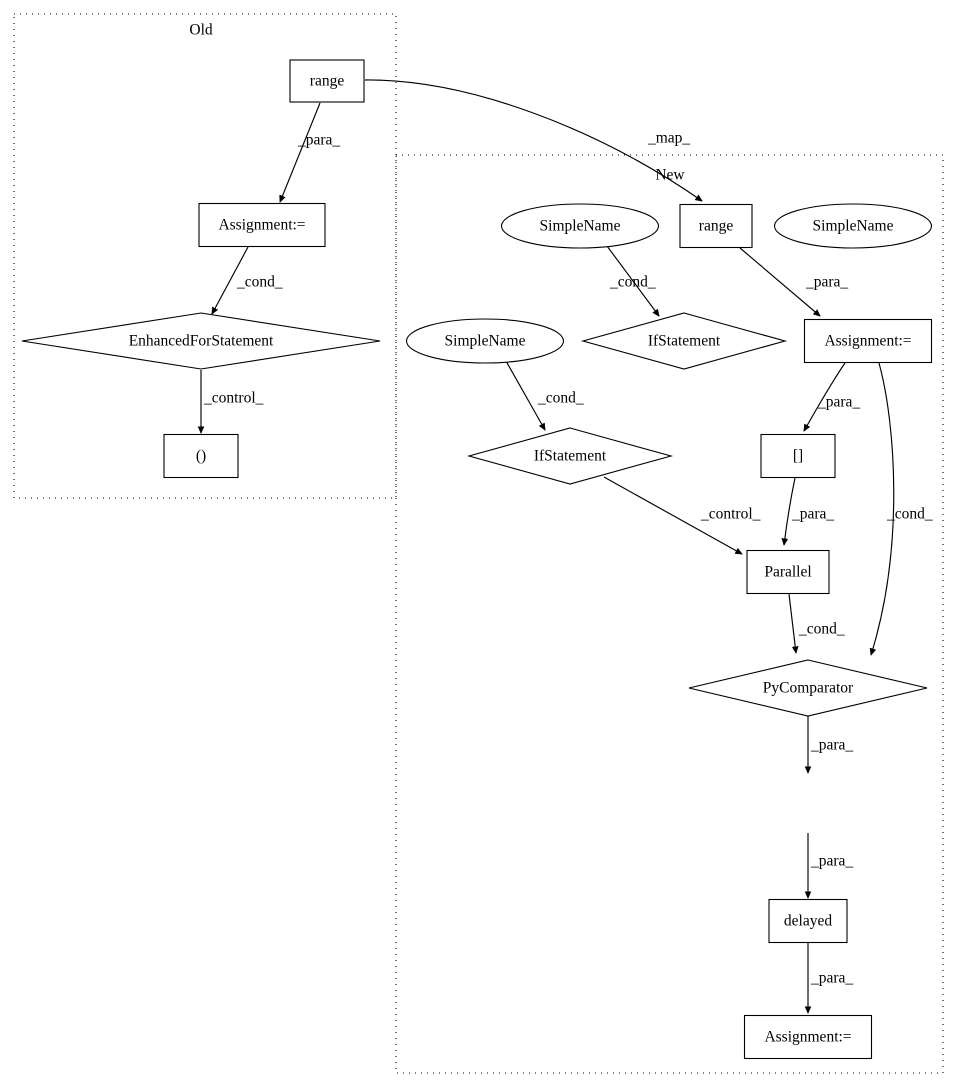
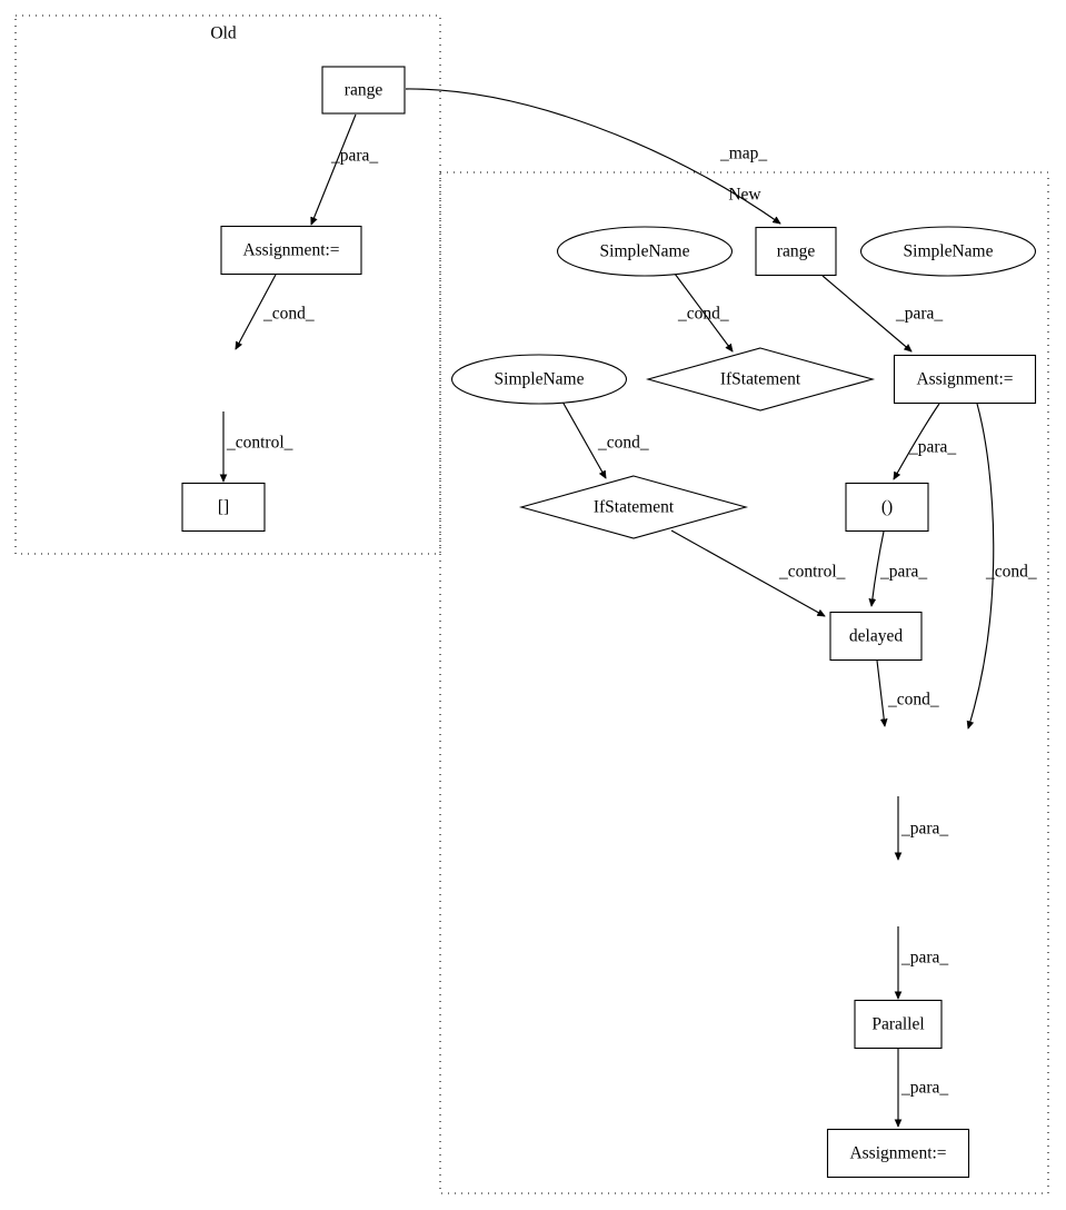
  Old
  New
  _para_
  _cond_
  _control_
  _map_
  _cond_
  _para_
  _cond_
  _para_
  _cond_
  _control_
  _para_
  _cond_
  _para_
  _para_
  _para_
  range
  Assignment:=
- EnhancedForStatement
- ()
+ []
  SimpleName
  range
  SimpleName
  SimpleName
  IfStatement
  Assignment:=
  IfStatement
- []
+ ()
- Parallel
+ delayed
- PyComparator
- delayed
+ Parallel
  Assignment:=
